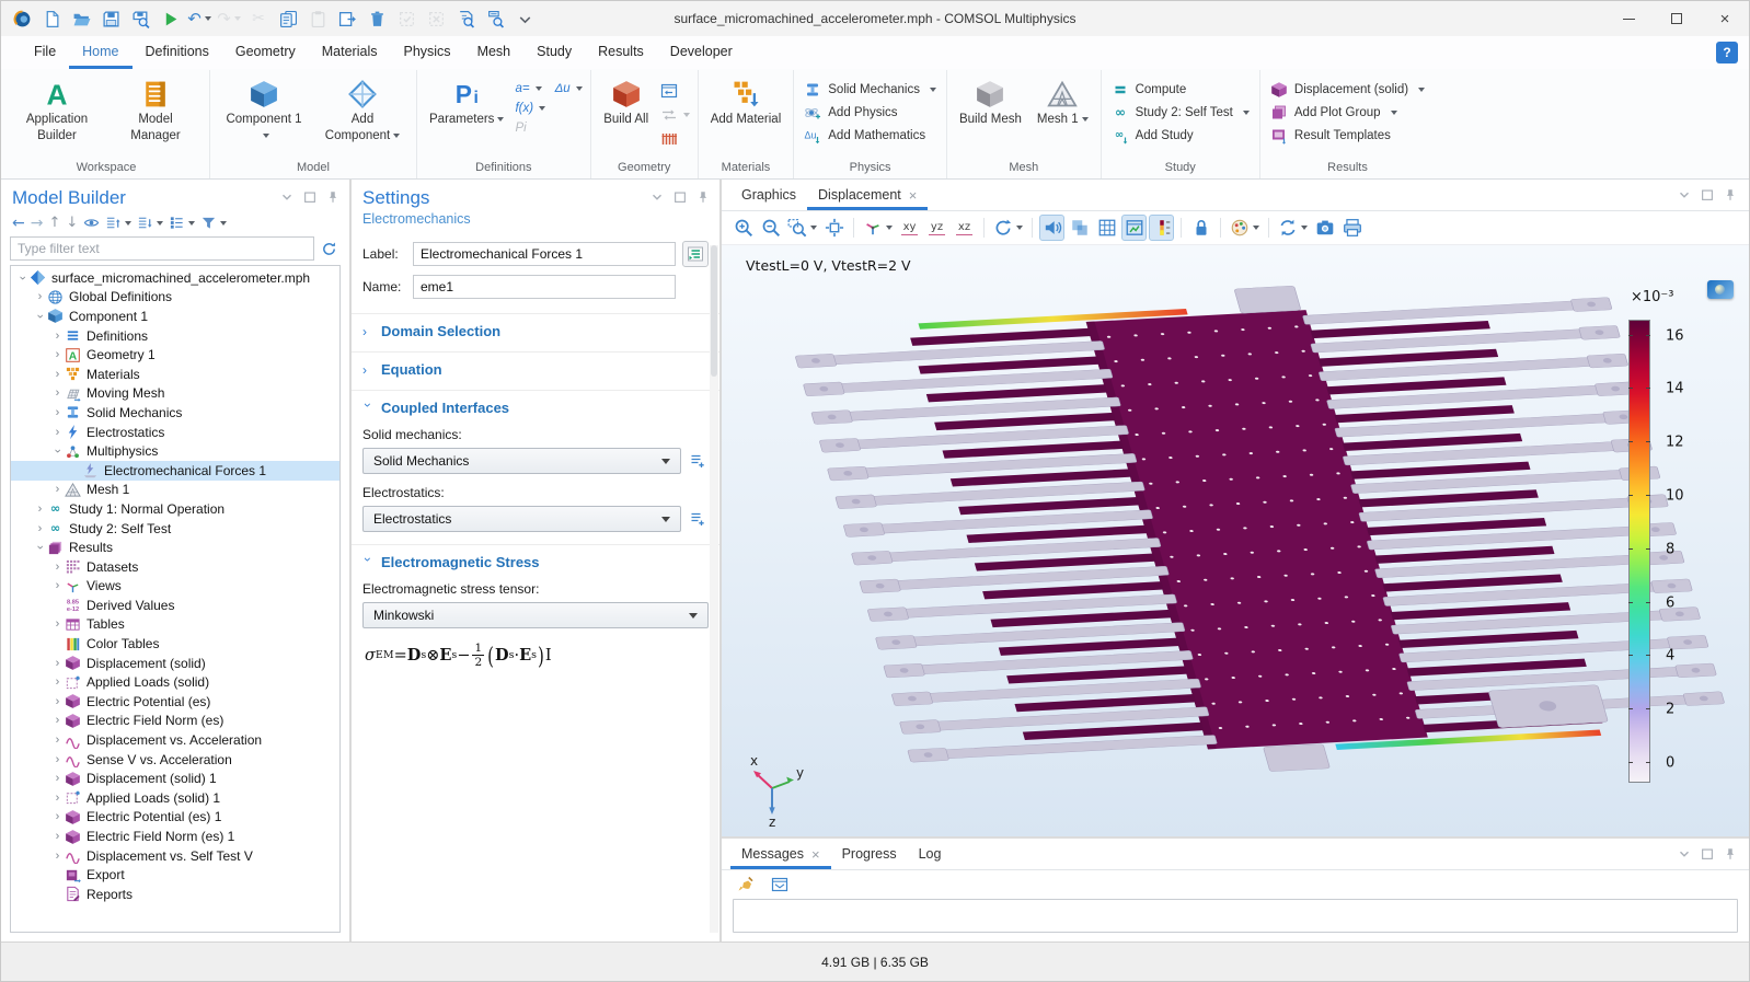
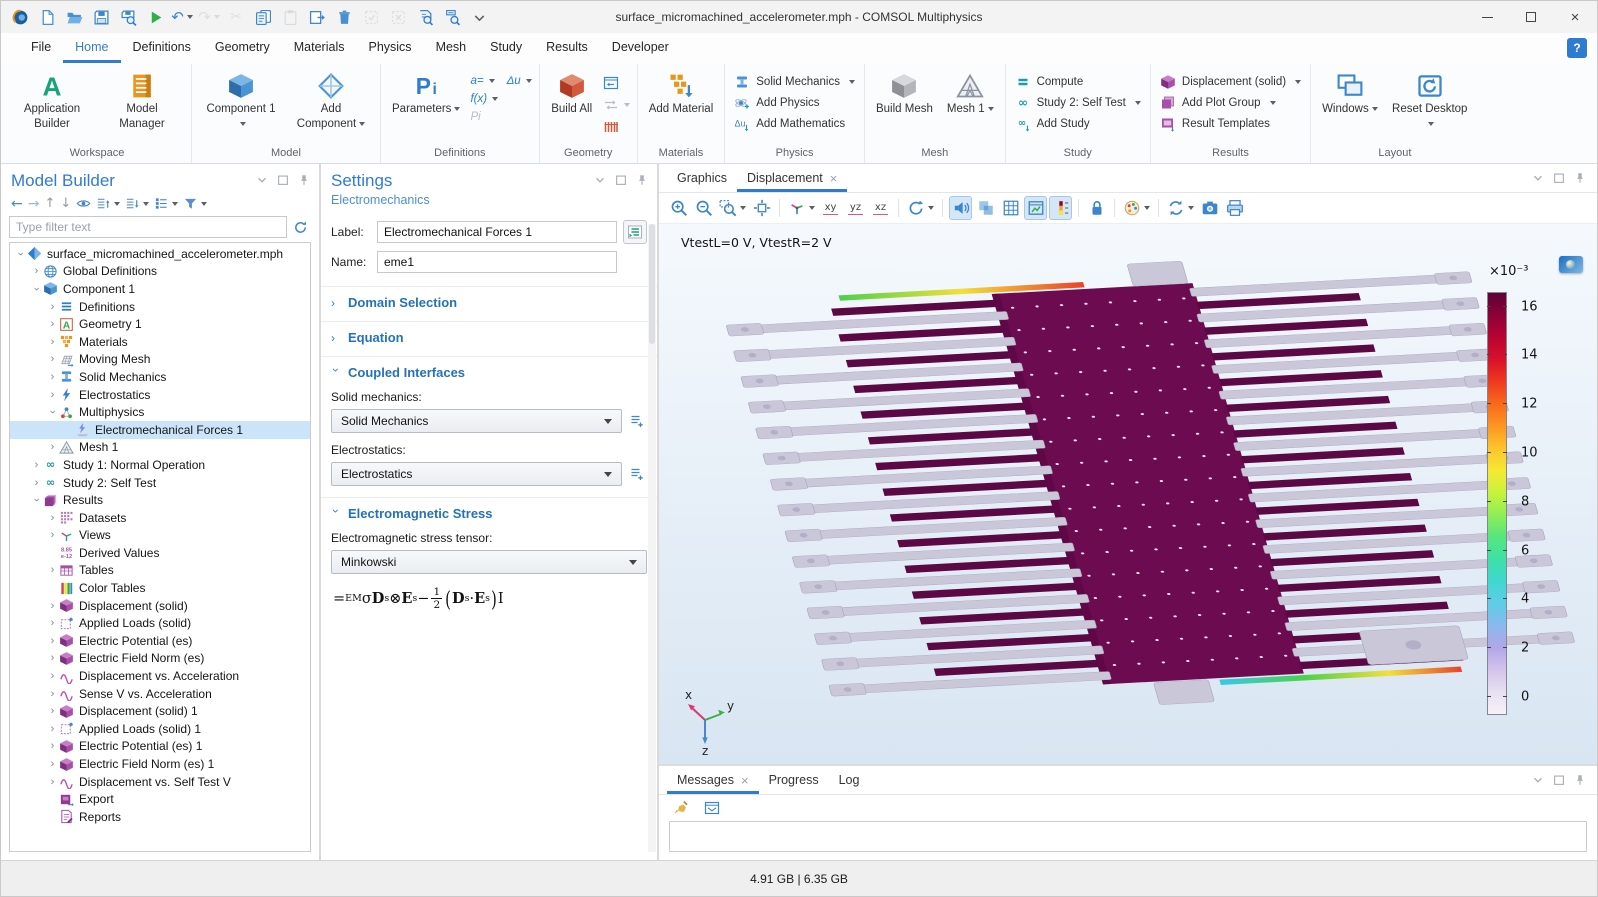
  ↶
  surface_micromachined_accelerometer.mph - COMSOL Multiphysics
  ×
  File
  Home
  Definitions
  Geometry
  Materials
  Physics
  Mesh
  Study
  Results
  Developer
  ?
  A
  Application Builder
  Model Manager
  Workspace
  Component 1
  Add Component
  Model
  P
  i
  Parameters
  a=
  Δu
  f(x)
  Pi
  Definitions
  Build All
  Geometry
  Add Material
  Materials
  Solid Mechanics
  Add Physics
  Δu
  Add Mathematics
  Physics
  Build Mesh
  Mesh 1
  Mesh
  Compute
  ∞
  Study 2: Self Test
  ∞
  Add Study
  Study
  Displacement (solid)
  Add Plot Group
  Result Templates
  Results
+ Windows
+ Reset Desktop
+ Layout
  Model Builder
  ←
  →
  ↑
  ↓
  Type filter text
  surface_micromachined_accelerometer.mph
  ›
  Global Definitions
  Component 1
  ›
  Definitions
  ›
  A
  Geometry 1
  ›
  Materials
  ›
  Moving Mesh
  ›
  Solid Mechanics
  ›
  Electrostatics
  Multiphysics
  Electromechanical Forces 1
  ›
  Mesh 1
  ›
  ∞
  Study 1: Normal Operation
  ›
  ∞
  Study 2: Self Test
  Results
  ›
  Datasets
  ›
  Views
  Derived Values
  ›
  Tables
  Color Tables
  ›
  Displacement (solid)
  ›
  Applied Loads (solid)
  ›
  Electric Potential (es)
  ›
  Electric Field Norm (es)
  ›
  Displacement vs. Acceleration
  ›
  Sense V vs. Acceleration
  ›
  Displacement (solid) 1
  ›
  Applied Loads (solid) 1
  ›
  Electric Potential (es) 1
  ›
  Electric Field Norm (es) 1
  ›
  Displacement vs. Self Test V
  Export
  Reports
  Settings
  Electromechanics
  Label:
  Electromechanical Forces 1
  Name:
  eme1
  ›
  Domain Selection
  ›
  Equation
  Coupled Interfaces
  Solid mechanics:
  Solid Mechanics
  Electrostatics:
  Electrostatics
  Electromagnetic Stress
  Electromagnetic stress tensor:
  Minkowski
- σ
+ =
  EM
- =
+ σ
  D
  s
  ⊗
  E
  s
  −
  1
  2
  (
  D
  s
  ·
  E
  s
  )
  I
  Graphics
  Displacement
  ×
  xy
  yz
  xz
  VtestL=0 V, VtestR=2 V
  ×10⁻³
  16
  14
  12
  10
  8
  6
  4
  2
  0
  x
  y
  z
  Messages
  ×
  Progress
  Log
  4.91 GB | 6.35 GB
